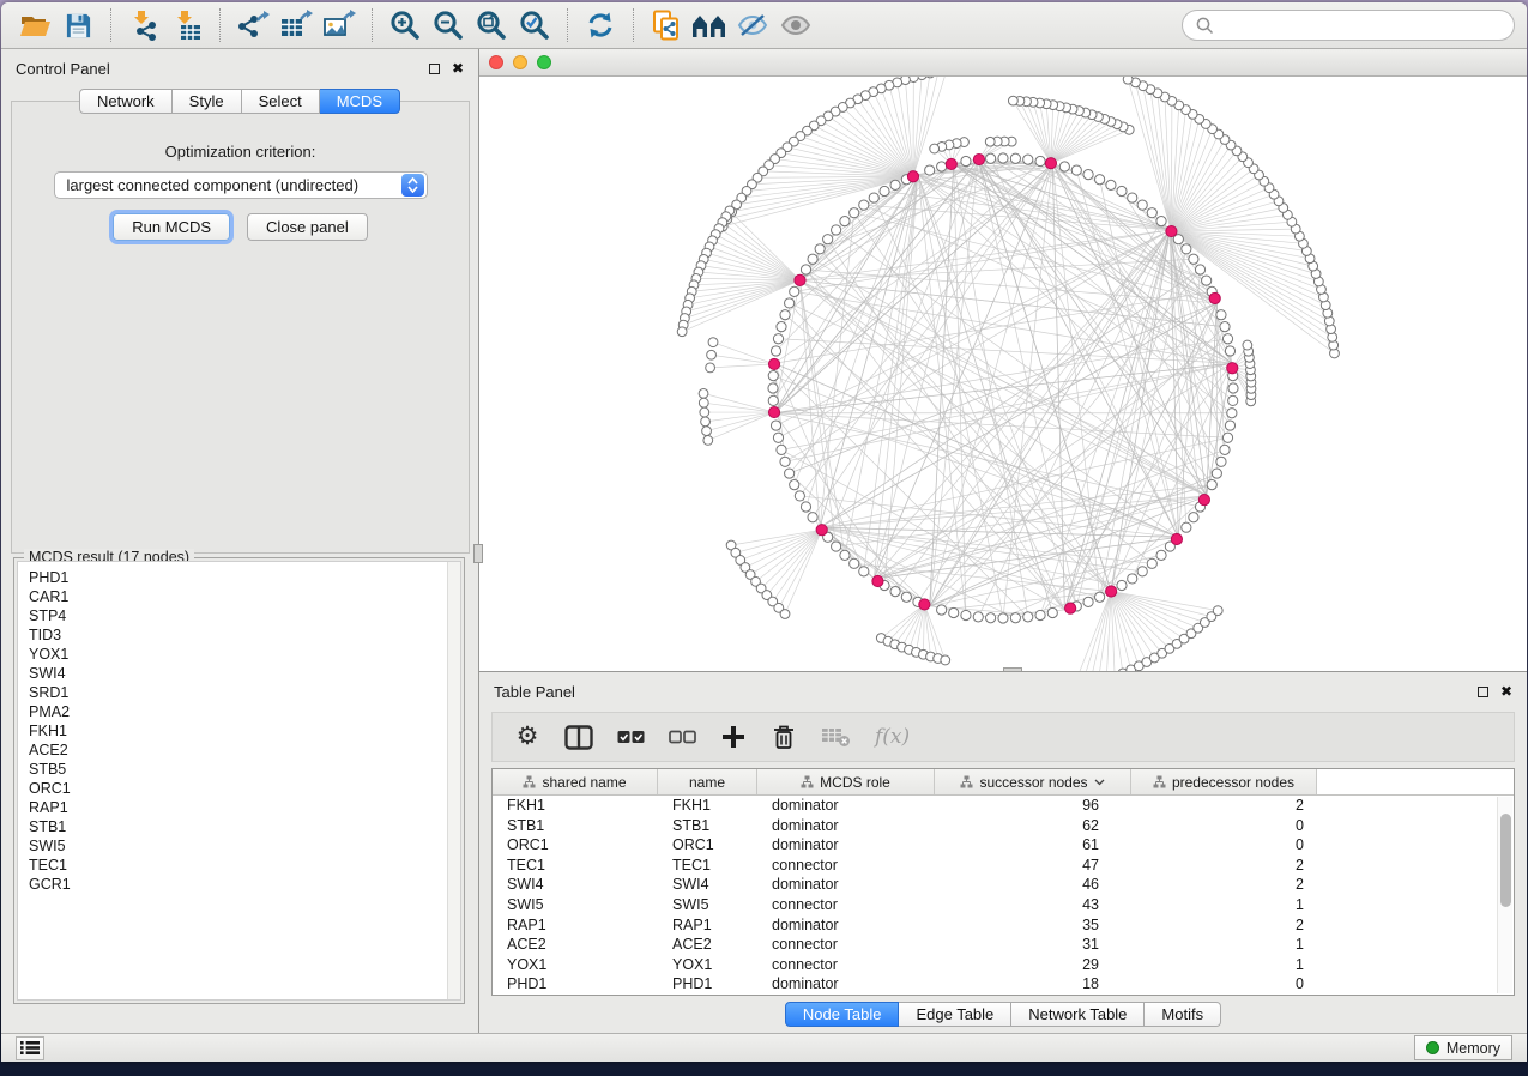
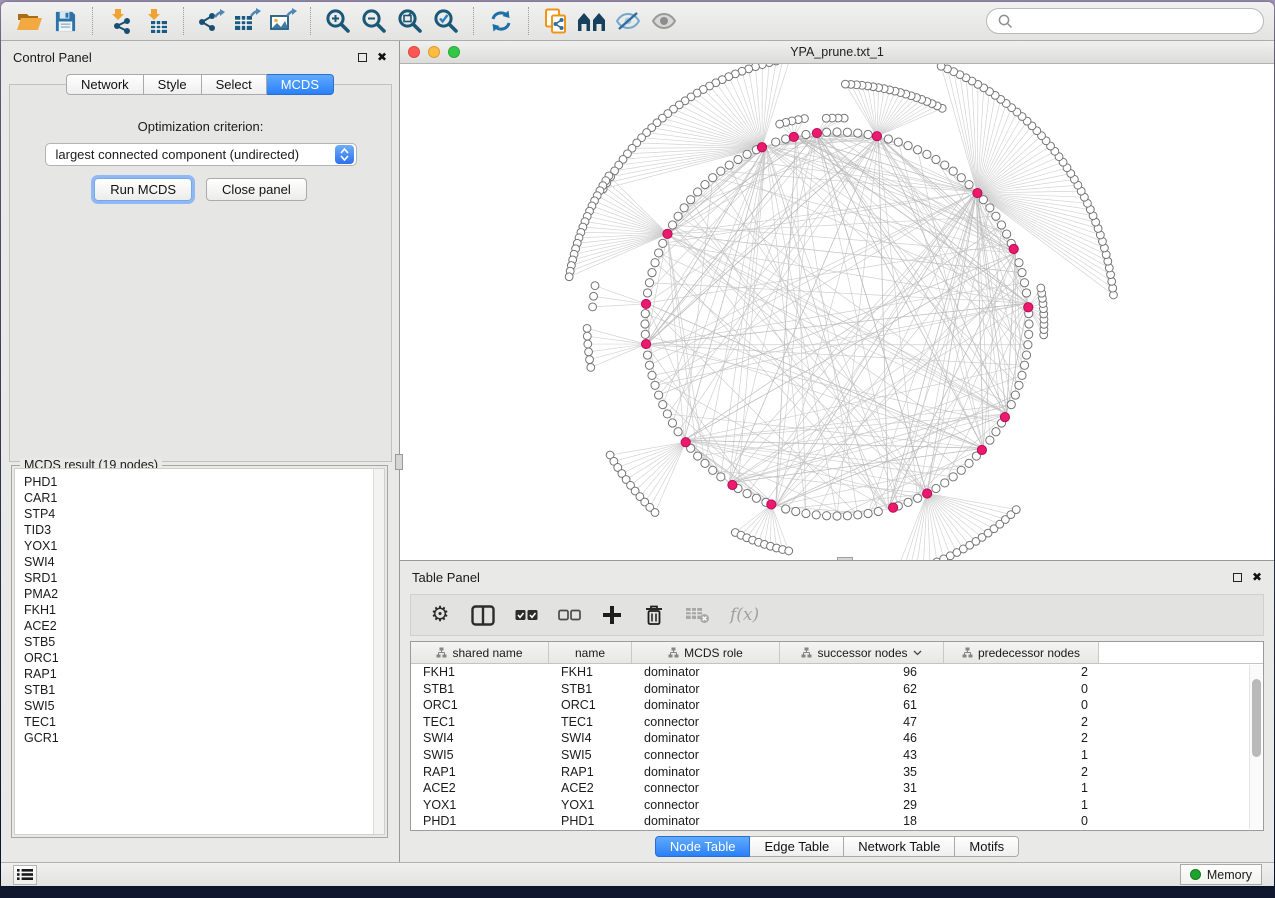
  Control Panel
  ✖
  Network
  Style
  Select
  MCDS
  Optimization criterion:
  largest connected component (undirected)
  Run MCDS
  Close panel
- MCDS result (17 nodes)
+ MCDS result (19 nodes)
  PHD1
  CAR1
  STP4
  TID3
  YOX1
  SWI4
  SRD1
  PMA2
  FKH1
  ACE2
  STB5
  ORC1
  RAP1
  STB1
  SWI5
  TEC1
  GCR1
+ YPA_prune.txt_1
  Table Panel
  ✖
  ⚙
  f(x)
  shared name
  name
  MCDS role
  successor nodes
  predecessor nodes
  FKH1
  FKH1
  dominator
  96
  2
  STB1
  STB1
  dominator
  62
  0
  ORC1
  ORC1
  dominator
  61
  0
  TEC1
  TEC1
  connector
  47
  2
  SWI4
  SWI4
  dominator
  46
  2
  SWI5
  SWI5
  connector
  43
  1
  RAP1
  RAP1
  dominator
  35
  2
  ACE2
  ACE2
  connector
  31
  1
  YOX1
  YOX1
  connector
  29
  1
  PHD1
  PHD1
  dominator
  18
  0
  Node Table
  Edge Table
  Network Table
  Motifs
  Memory
